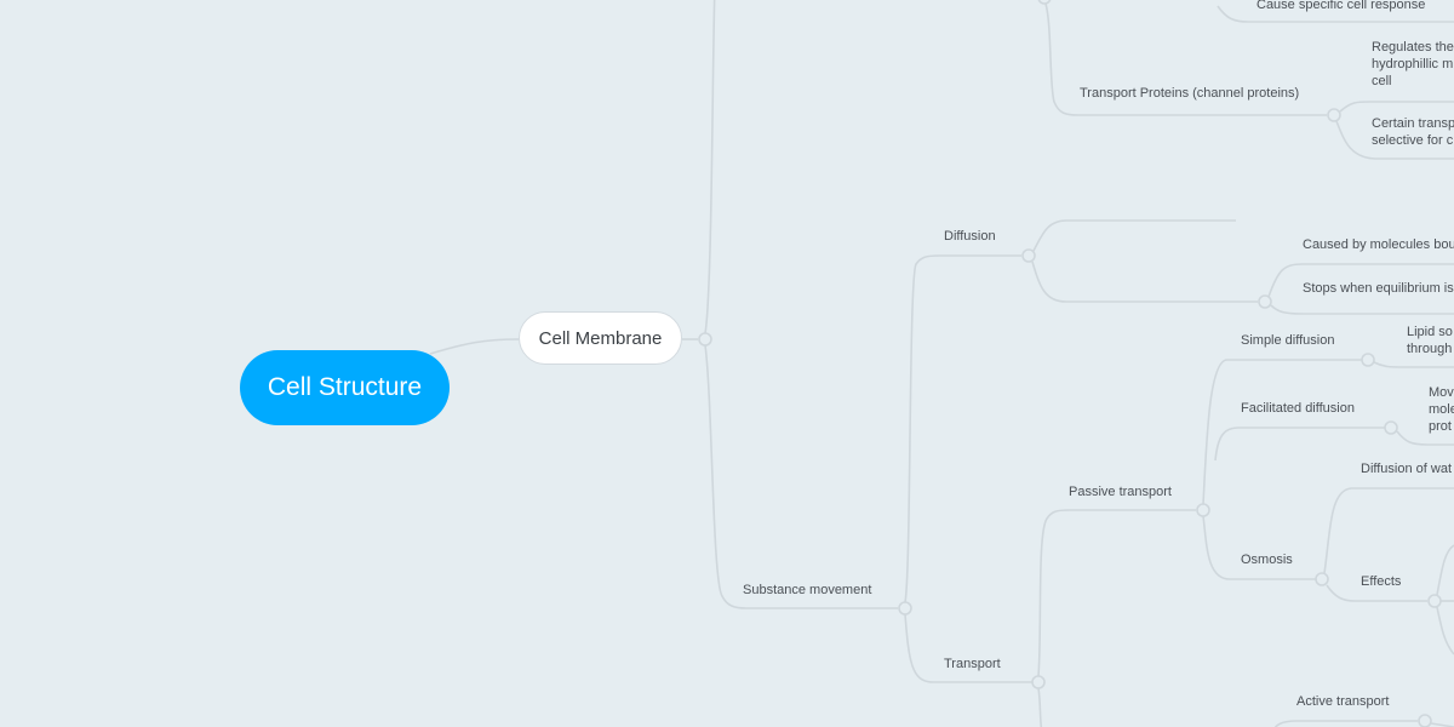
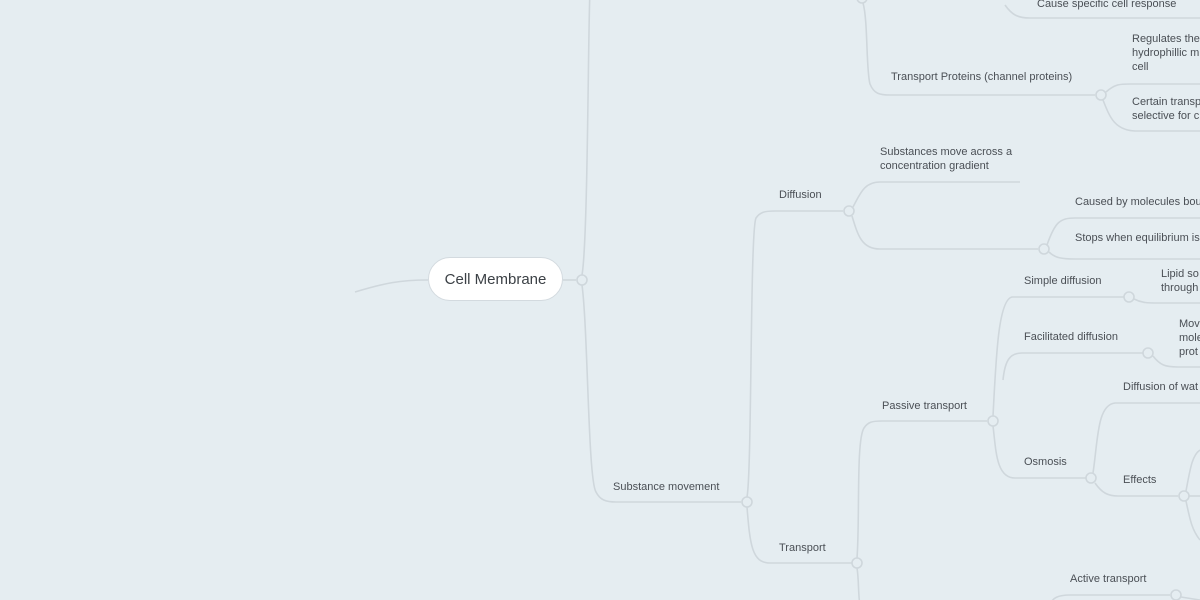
- Cell Structure
  Cell Membrane
  Cause specific cell response
  Transport Proteins (channel proteins)
  Regulates the
  hydrophillic m
  cell
  Certain transp
  selective for c
  Diffusion
+ Substances move across a
+ concentration gradient
  Caused by molecules bou
  Stops when equilibrium is
  Substance movement
  Transport
  Passive transport
  Simple diffusion
  Lipid so
  through
  Facilitated diffusion
  Mov
  mol
  prot
  Osmosis
  Diffusion of wat
  Effects
  Active transport
